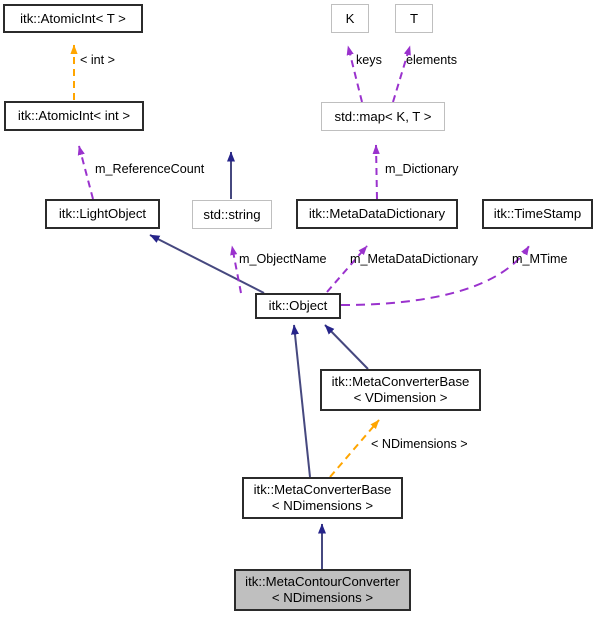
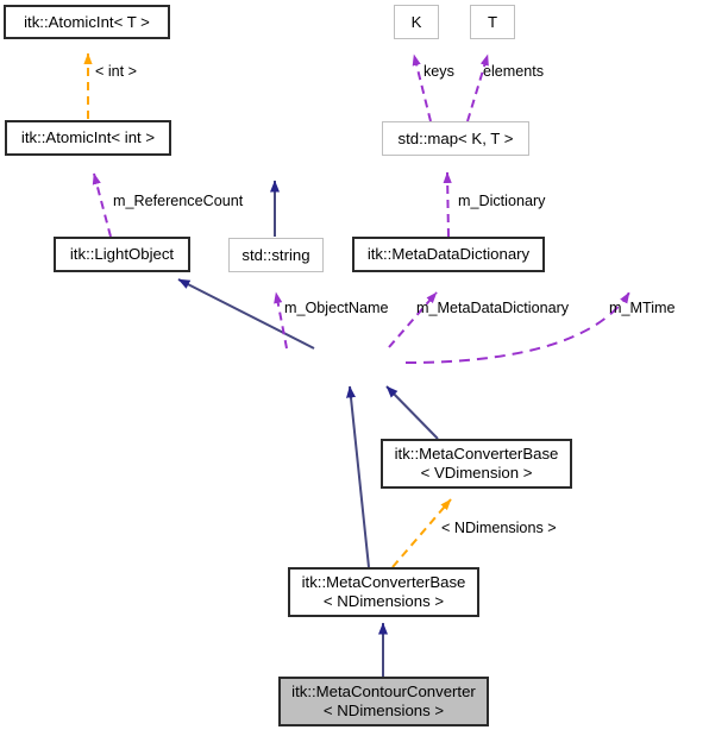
  itk::AtomicInt< T >
  K
  T
  itk::AtomicInt< int >
  std::map< K, T >
  itk::LightObject
  std::string
  itk::MetaDataDictionary
- itk::TimeStamp
- itk::Object
  itk::MetaConverterBase
  < VDimension >
  itk::MetaConverterBase
  < NDimensions >
  itk::MetaContourConverter
  < NDimensions >
  < int >
  keys
  elements
  m_ReferenceCount
  m_Dictionary
  m_ObjectName
  m_MetaDataDictionary
  m_MTime
  < NDimensions >
